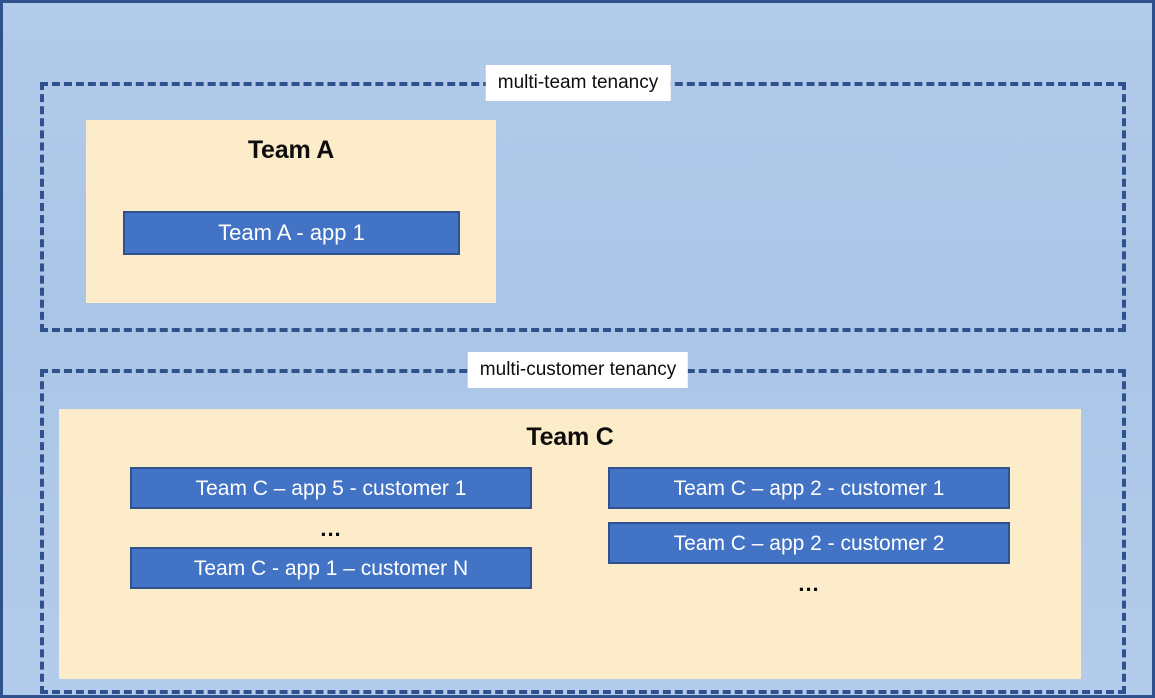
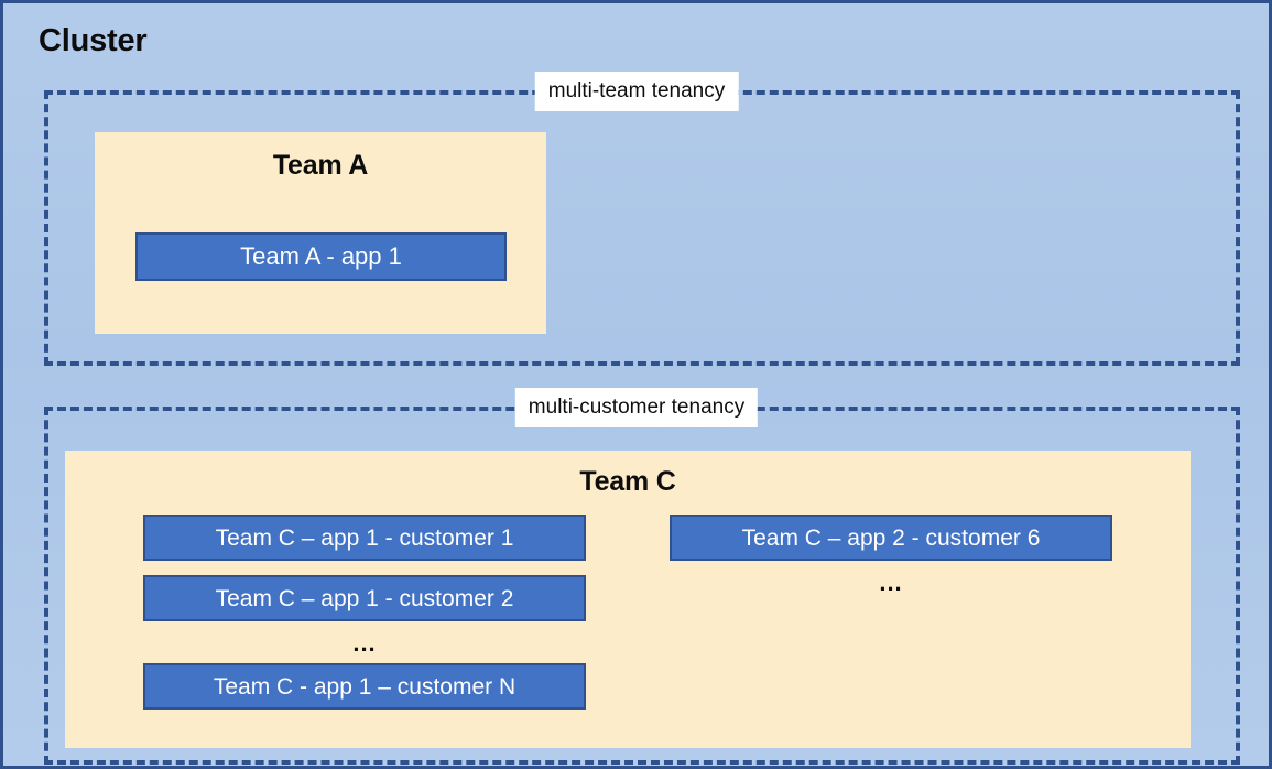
+ Cluster
  multi-team tenancy
  Team A
  Team A - app 1
  multi-customer tenancy
  Team C
- Team C – app 5 - customer 1
+ Team C – app 1 - customer 1
+ Team C – app 1 - customer 2
  ...
  Team C - app 1 – customer N
- Team C – app 2 - customer 1
- Team C – app 2 - customer 2
+ Team C – app 2 - customer 6
  ...
